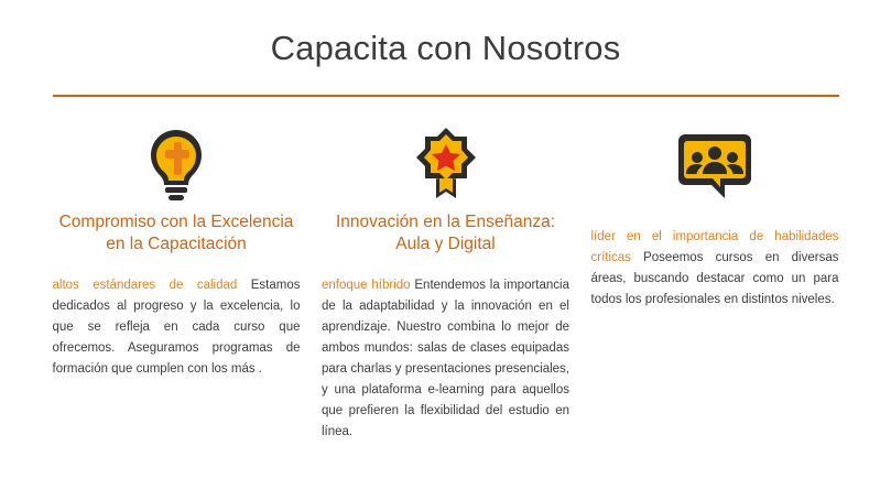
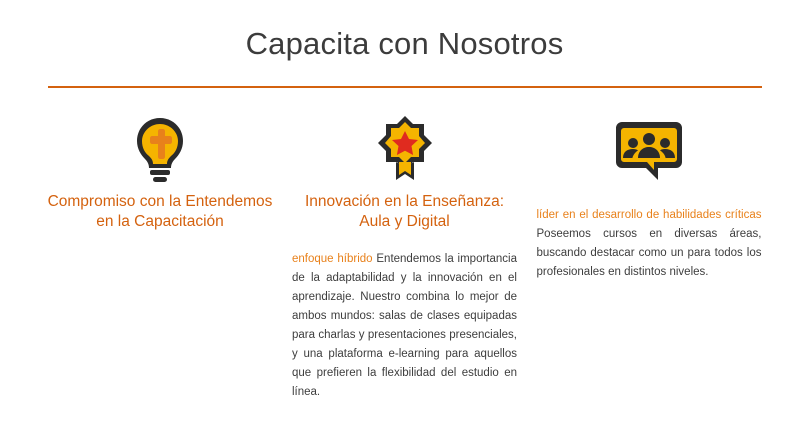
  Capacita con Nosotros
- Compromiso con la Excelencia en la Capacitación
+ Compromiso con la Entendemos en la Capacitación
- altos estándares de calidad Estamos dedicados al progreso y la excelencia, lo que se refleja en cada curso que ofrecemos. Aseguramos programas de formación que cumplen con los más .
  Innovación en la Enseñanza: Aula y Digital
  enfoque híbrido Entendemos la importancia de la adaptabilidad y la innovación en el aprendizaje. Nuestro combina lo mejor de ambos mundos: salas de clases equipadas para charlas y presentaciones presenciales, y una plataforma e-learning para aquellos que prefieren la flexibilidad del estudio en línea.
- líder en el importancia de habilidades críticas Poseemos cursos en diversas áreas, buscando destacar como un para todos los profesionales en distintos niveles.
+ líder en el desarrollo de habilidades críticas Poseemos cursos en diversas áreas, buscando destacar como un para todos los profesionales en distintos niveles.
